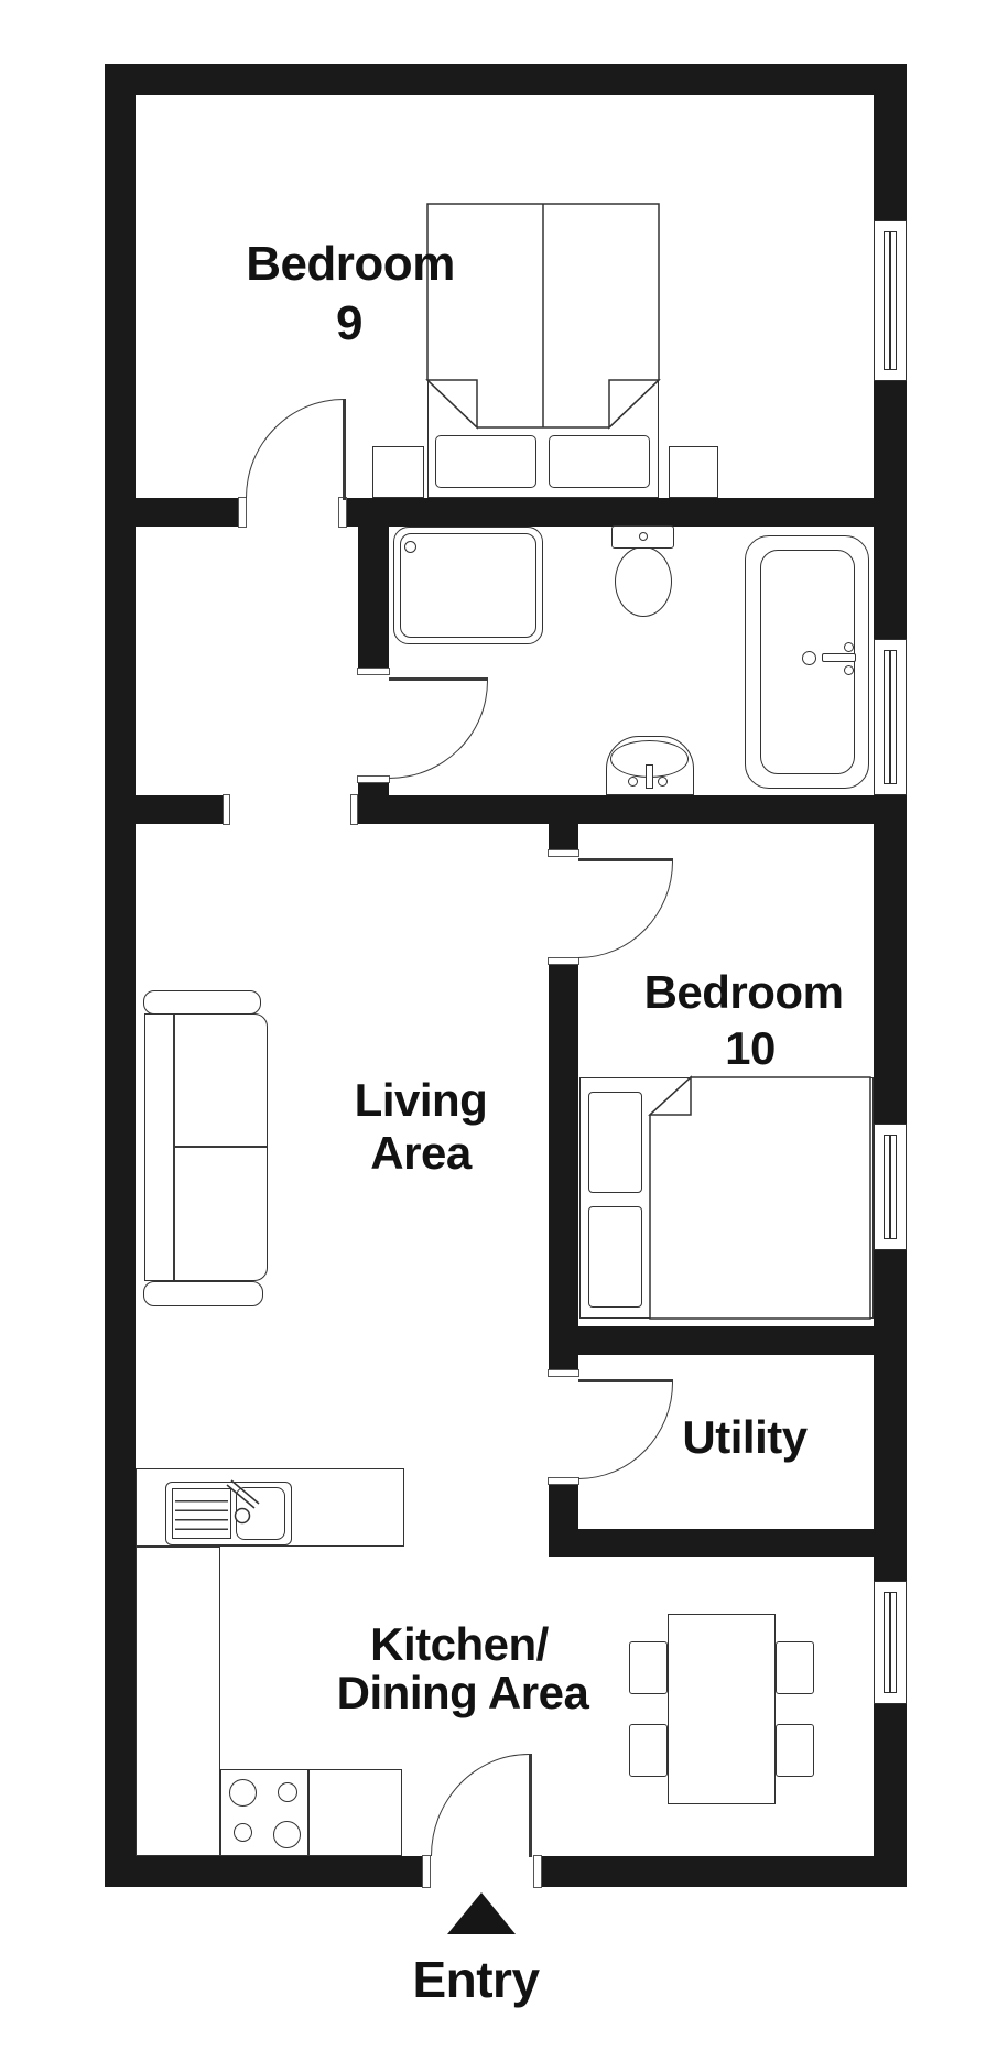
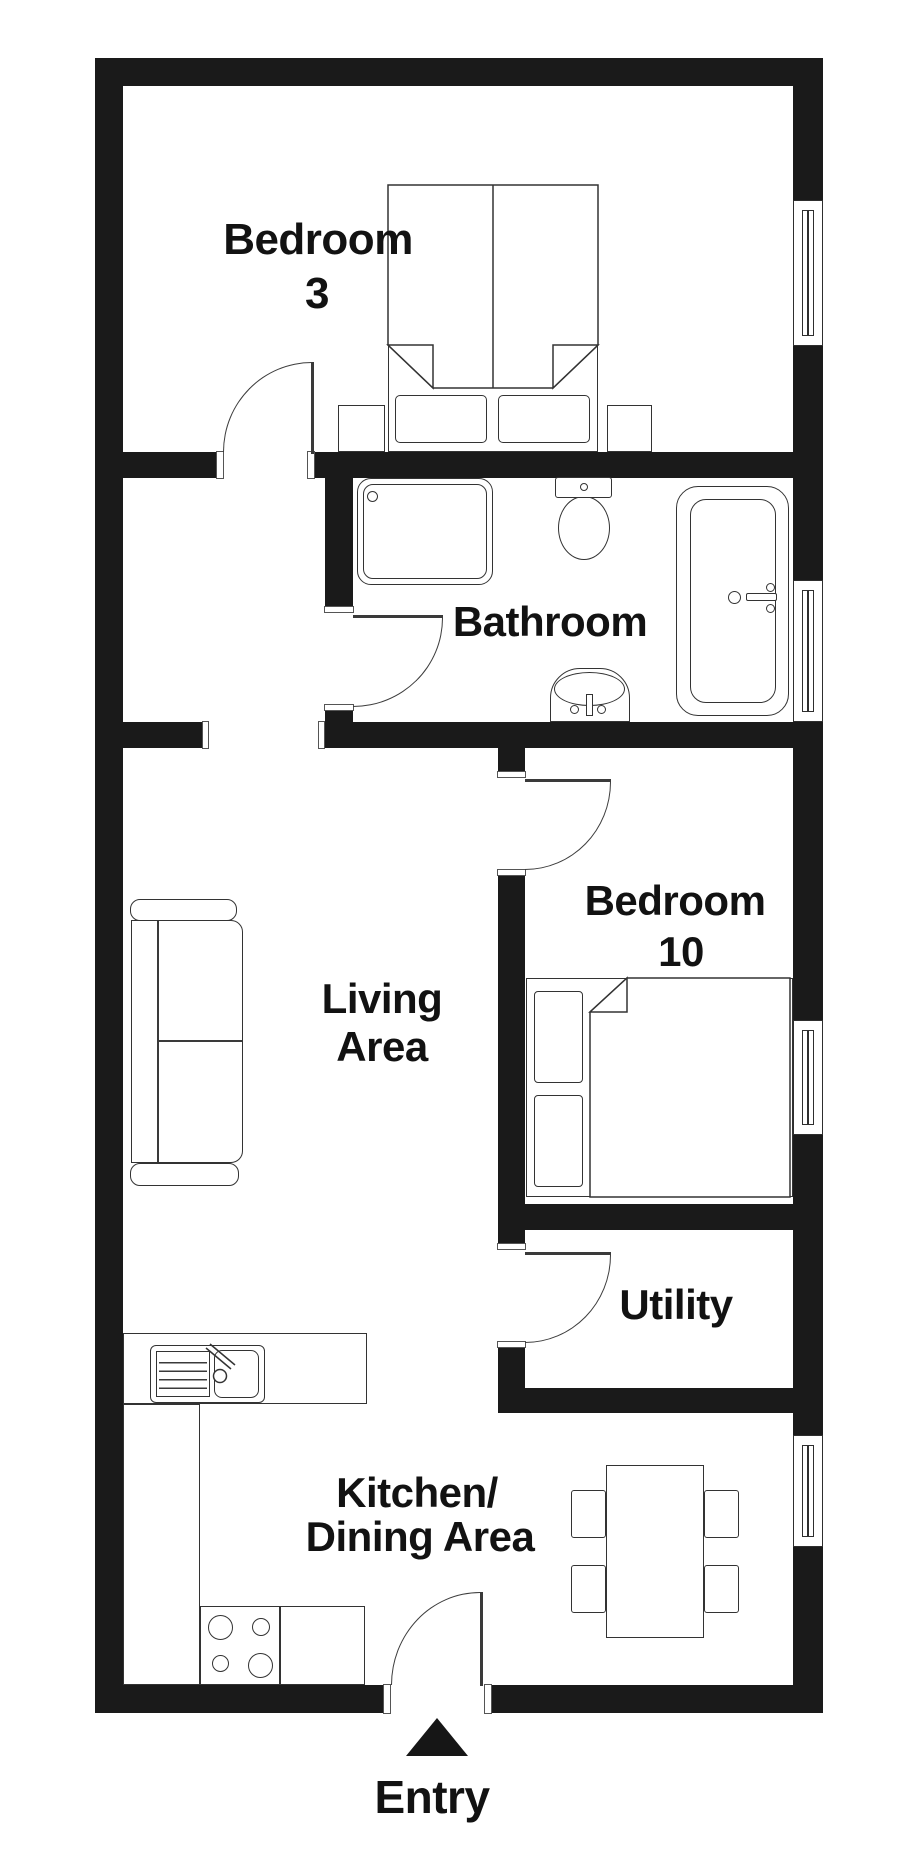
  Bedroom
- 9
+ 3
+ Bathroom
  Living
  Area
  Bedroom
  10
  Utility
  Kitchen/
  Dining Area
  Entry
